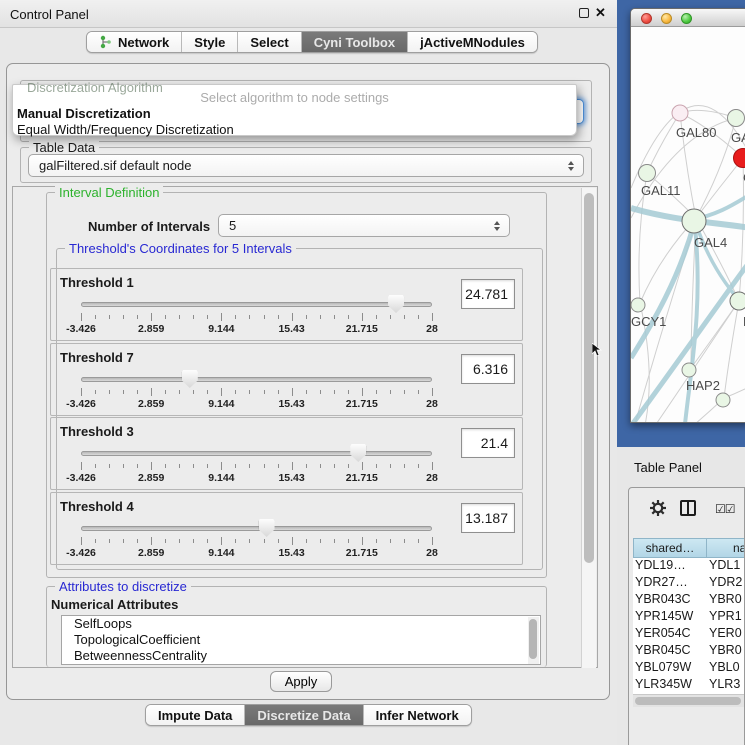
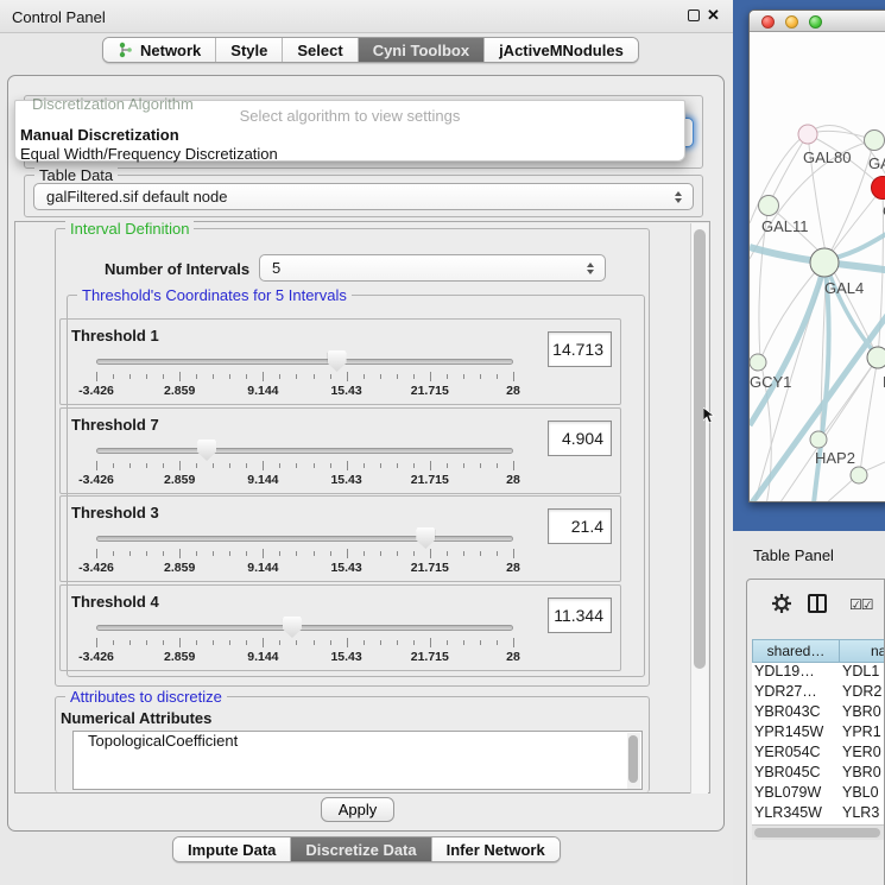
  Control Panel
  ✕
  Network
  Style
  Select
  Cyni Toolbox
  jActiveMNodules
  Discretization Algorithm
- Select algorithm to node settings
+ Select algorithm to view settings
  Manual Discretization
  Equal Width/Frequency Discretization
  Table Data
  galFiltered.sif default node
  Interval Definition
  Number of Intervals
  5
  Threshold's Coordinates for 5 Intervals
  Threshold 1
  -3.426
  2.859
  9.144
  15.43
  21.715
  28
- 24.781
+ 14.713
  Threshold 7
  -3.426
  2.859
  9.144
  15.43
  21.715
  28
- 6.316
+ 4.904
  Threshold 3
  -3.426
  2.859
  9.144
  15.43
  21.715
  28
  21.4
  Threshold 4
  -3.426
  2.859
  9.144
  15.43
  21.715
  28
- 13.187
+ 11.344
  Attributes to discretize
  Numerical Attributes
- SelfLoops
  TopologicalCoefficient
- BetweennessCentrality
  Apply
  Impute Data
  Discretize Data
  Infer Network
  GAL80
  GAL11
  GAL4
  GCY1
  HAP2
  Table Panel
  ☑☑
  shared…
  na
  YDL19…
  YDL1
  YDR27…
  YDR2
  YBR043C
  YBR0
  YPR145W
  YPR1
  YER054C
  YER0
  YBR045C
  YBR0
  YBL079W
  YBL0
  YLR345W
  YLR3
